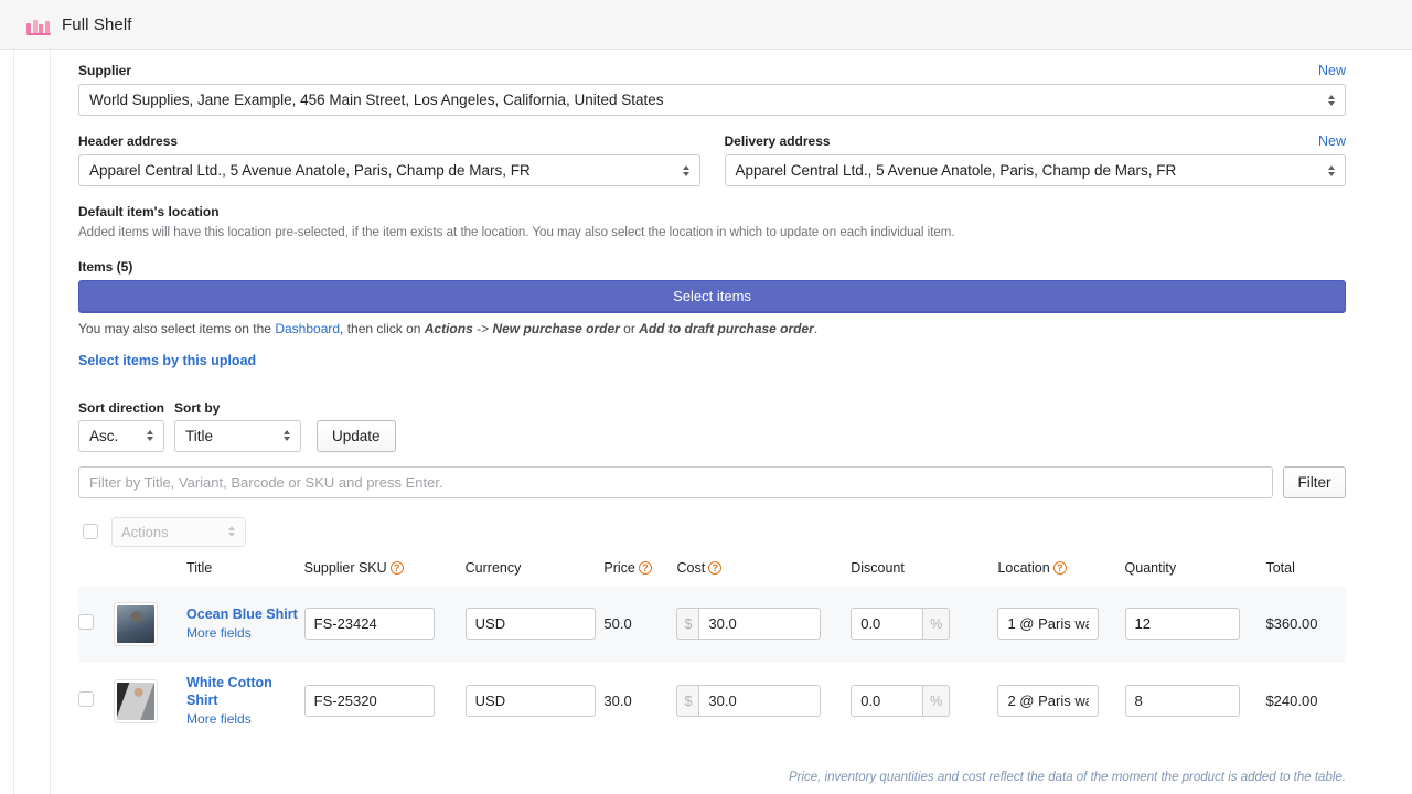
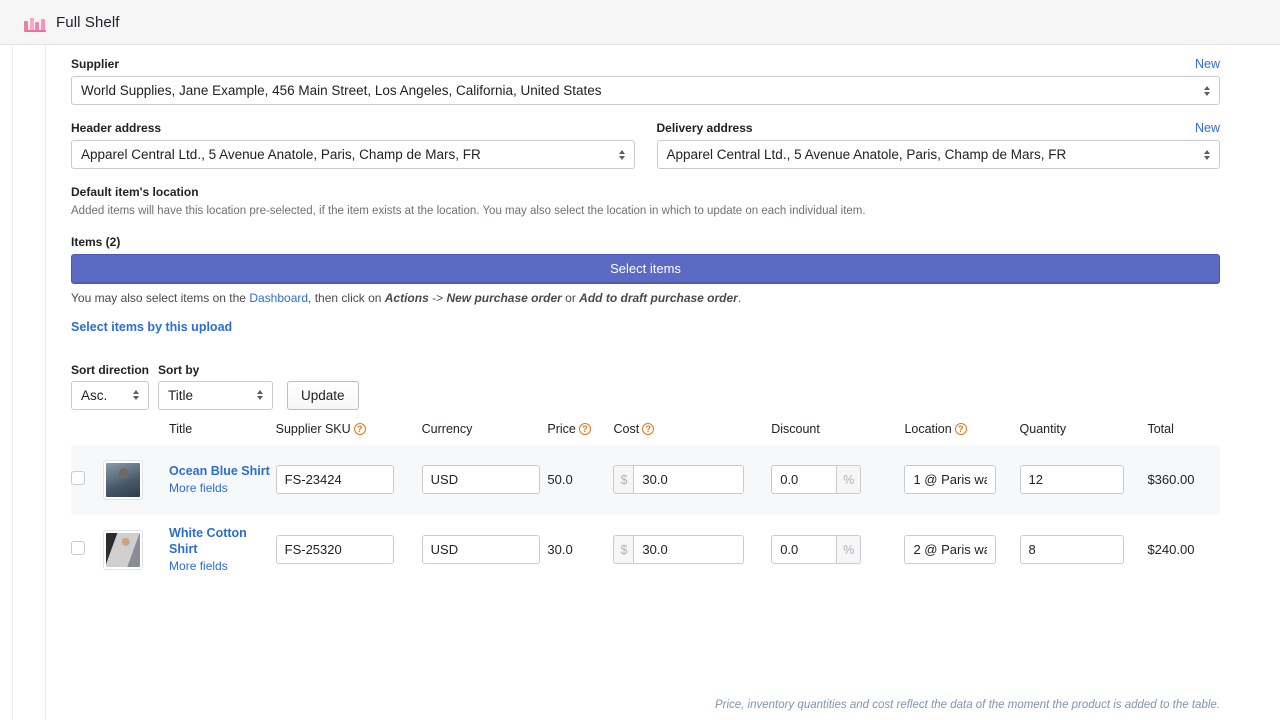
  Full Shelf
  Supplier
  New
  World Supplies, Jane Example, 456 Main Street, Los Angeles, California, United States
  Header address
  Apparel Central Ltd., 5 Avenue Anatole, Paris, Champ de Mars, FR
  Delivery address
  New
  Apparel Central Ltd., 5 Avenue Anatole, Paris, Champ de Mars, FR
  Default item's location
  Added items will have this location pre-selected, if the item exists at the location. You may also select the location in which to update on each individual item.
- Items (5)
+ Items (2)
  Select items
  You may also select items on the Dashboard, then click on Actions -> New purchase order or Add to draft purchase order.
  Select items by this upload
  Sort direction
  Asc.
  Sort by
  Title
  Update
- Filter by Title, Variant, Barcode or SKU and press Enter.
- Filter
- Actions
  		Title	Supplier SKU ?	Currency	Price ?	Cost ?	Discount	Location ?	Quantity	Total
  		Ocean Blue Shirt More fields	FS-23424	USD	50.0	$ 30.0	0.0 %	1 @ Paris wa	12	$360.00
  		White Cotton Shirt More fields	FS-25320	USD	30.0	$ 30.0	0.0 %	2 @ Paris wa	8	$240.00
  Price, inventory quantities and cost reflect the data of the moment the product is added to the table.
